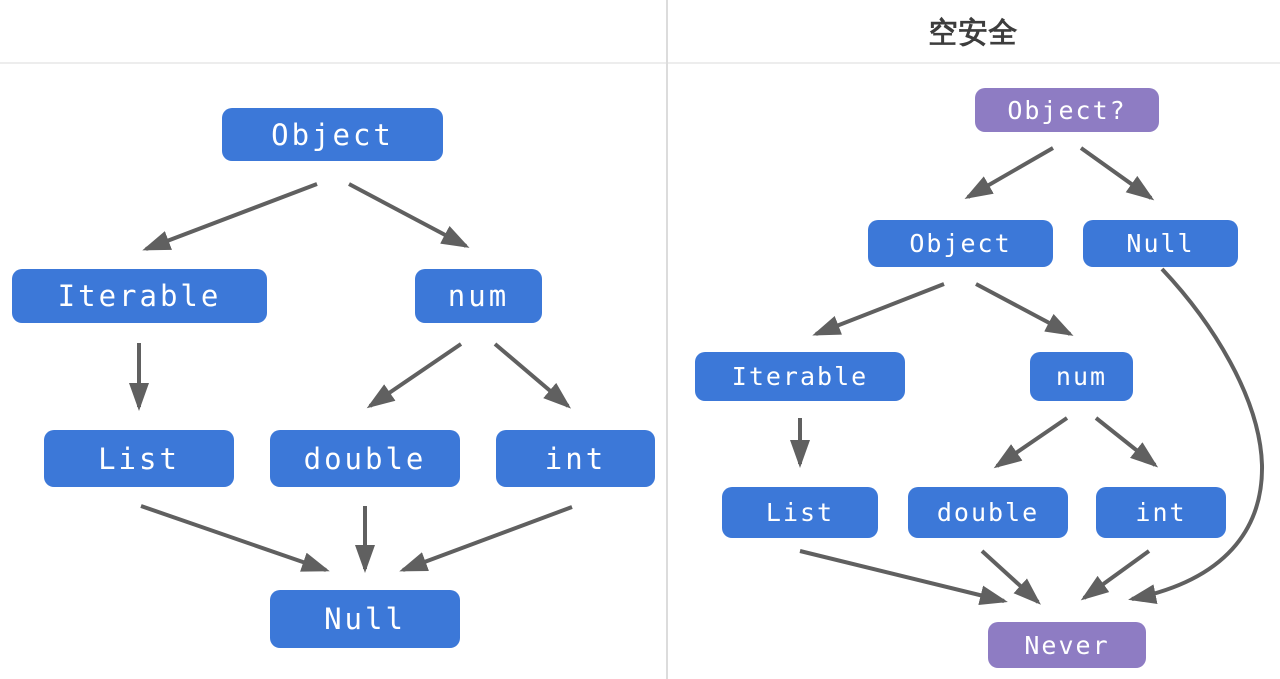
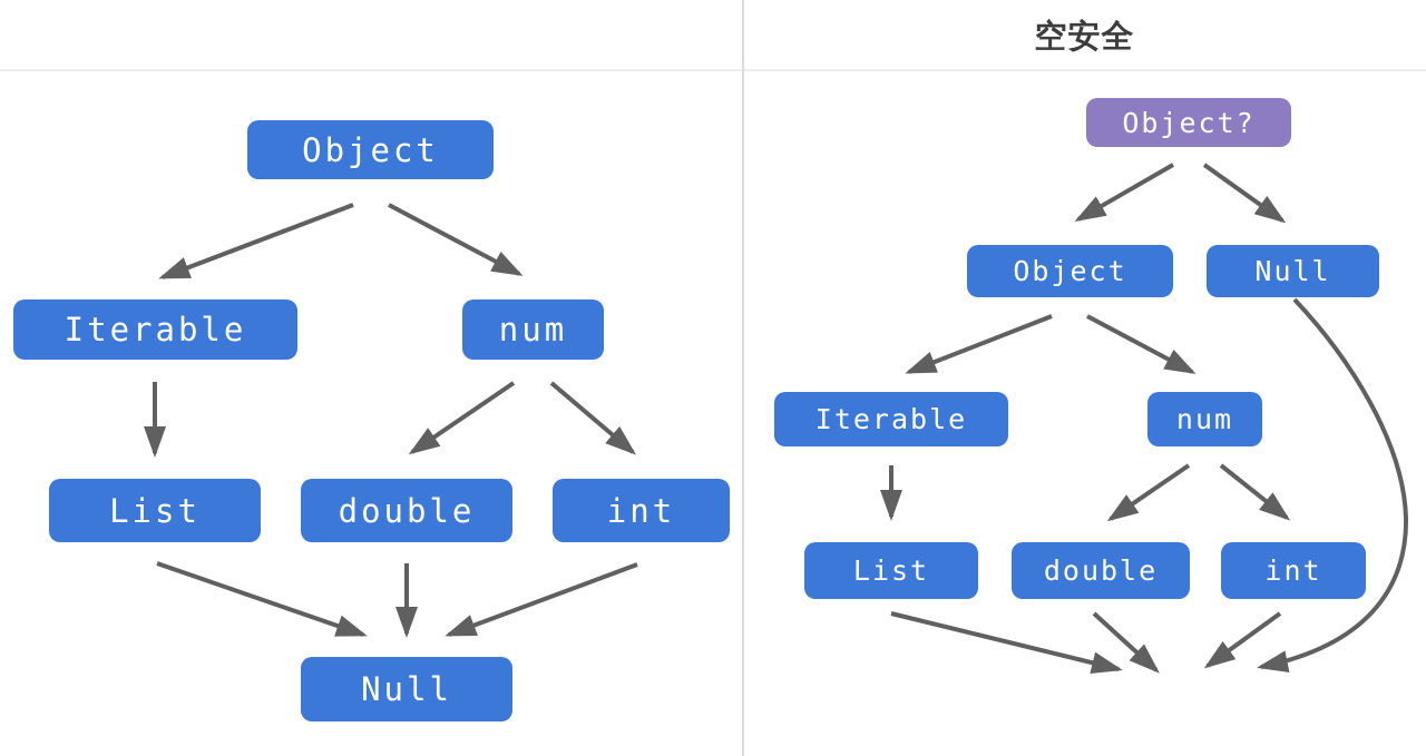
  空安全
  Object
  Iterable
  num
  List
  double
  int
  Null
  Object?
  Object
  Null
  Iterable
  num
  List
  double
  int
- Never
